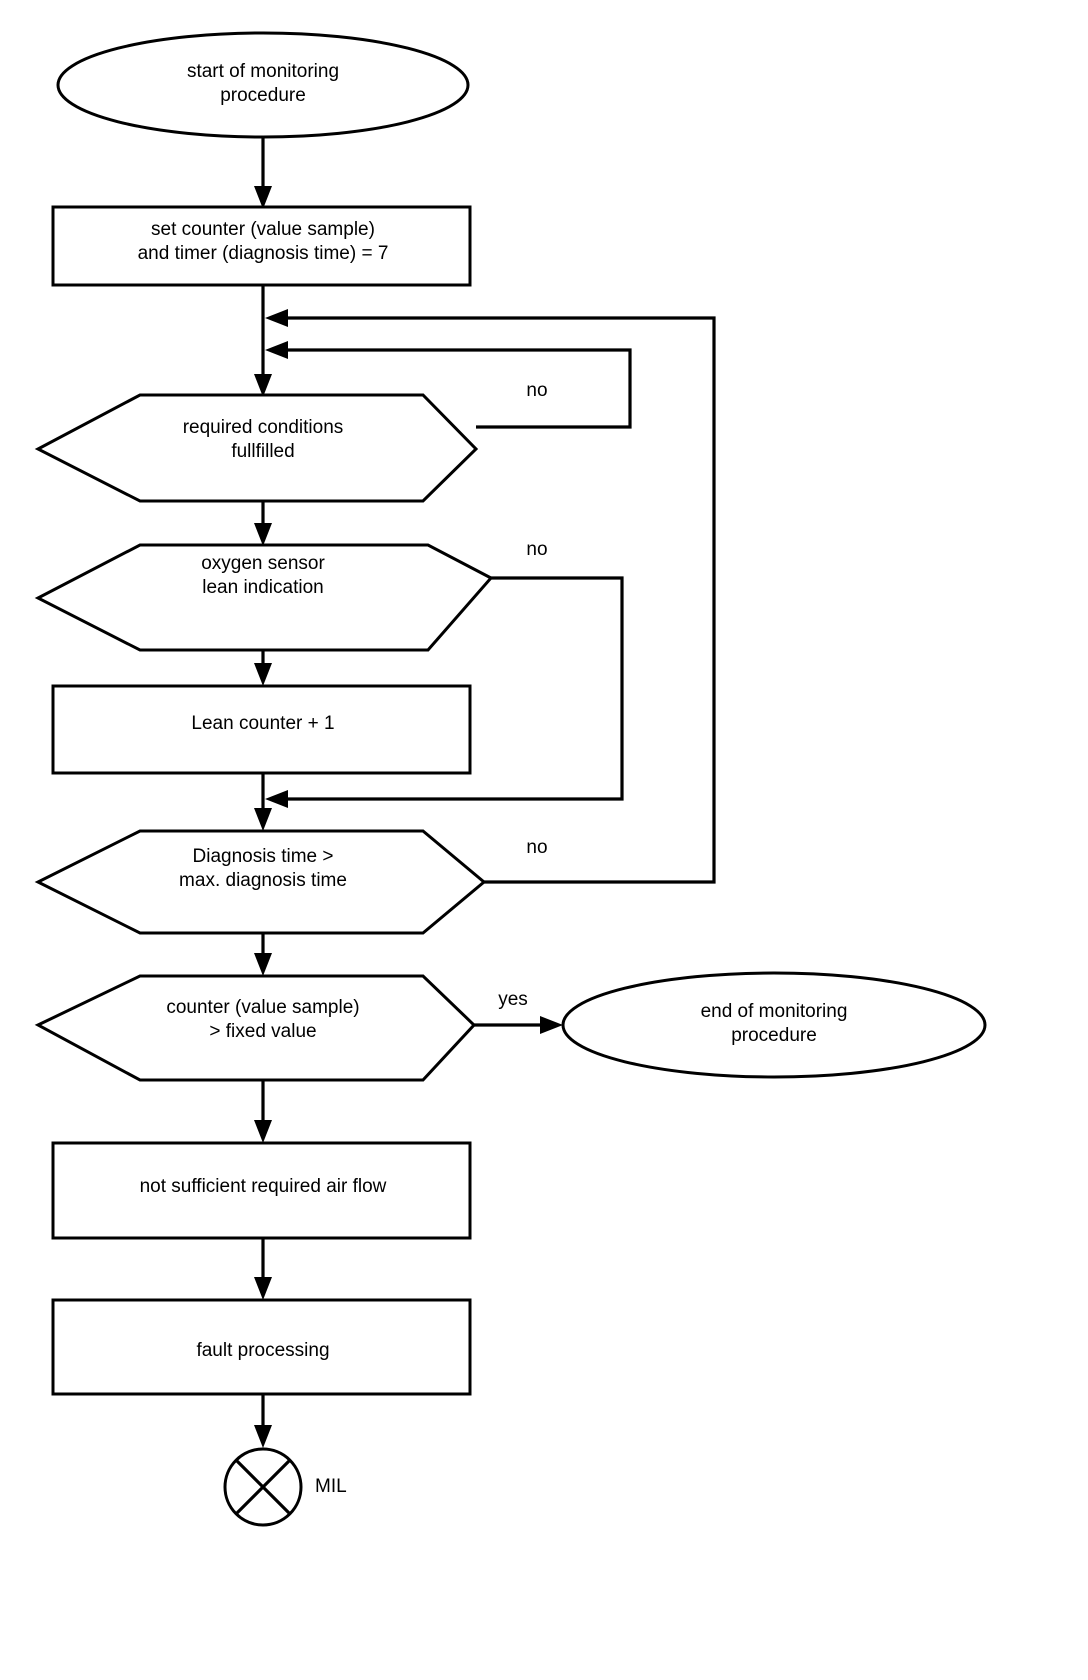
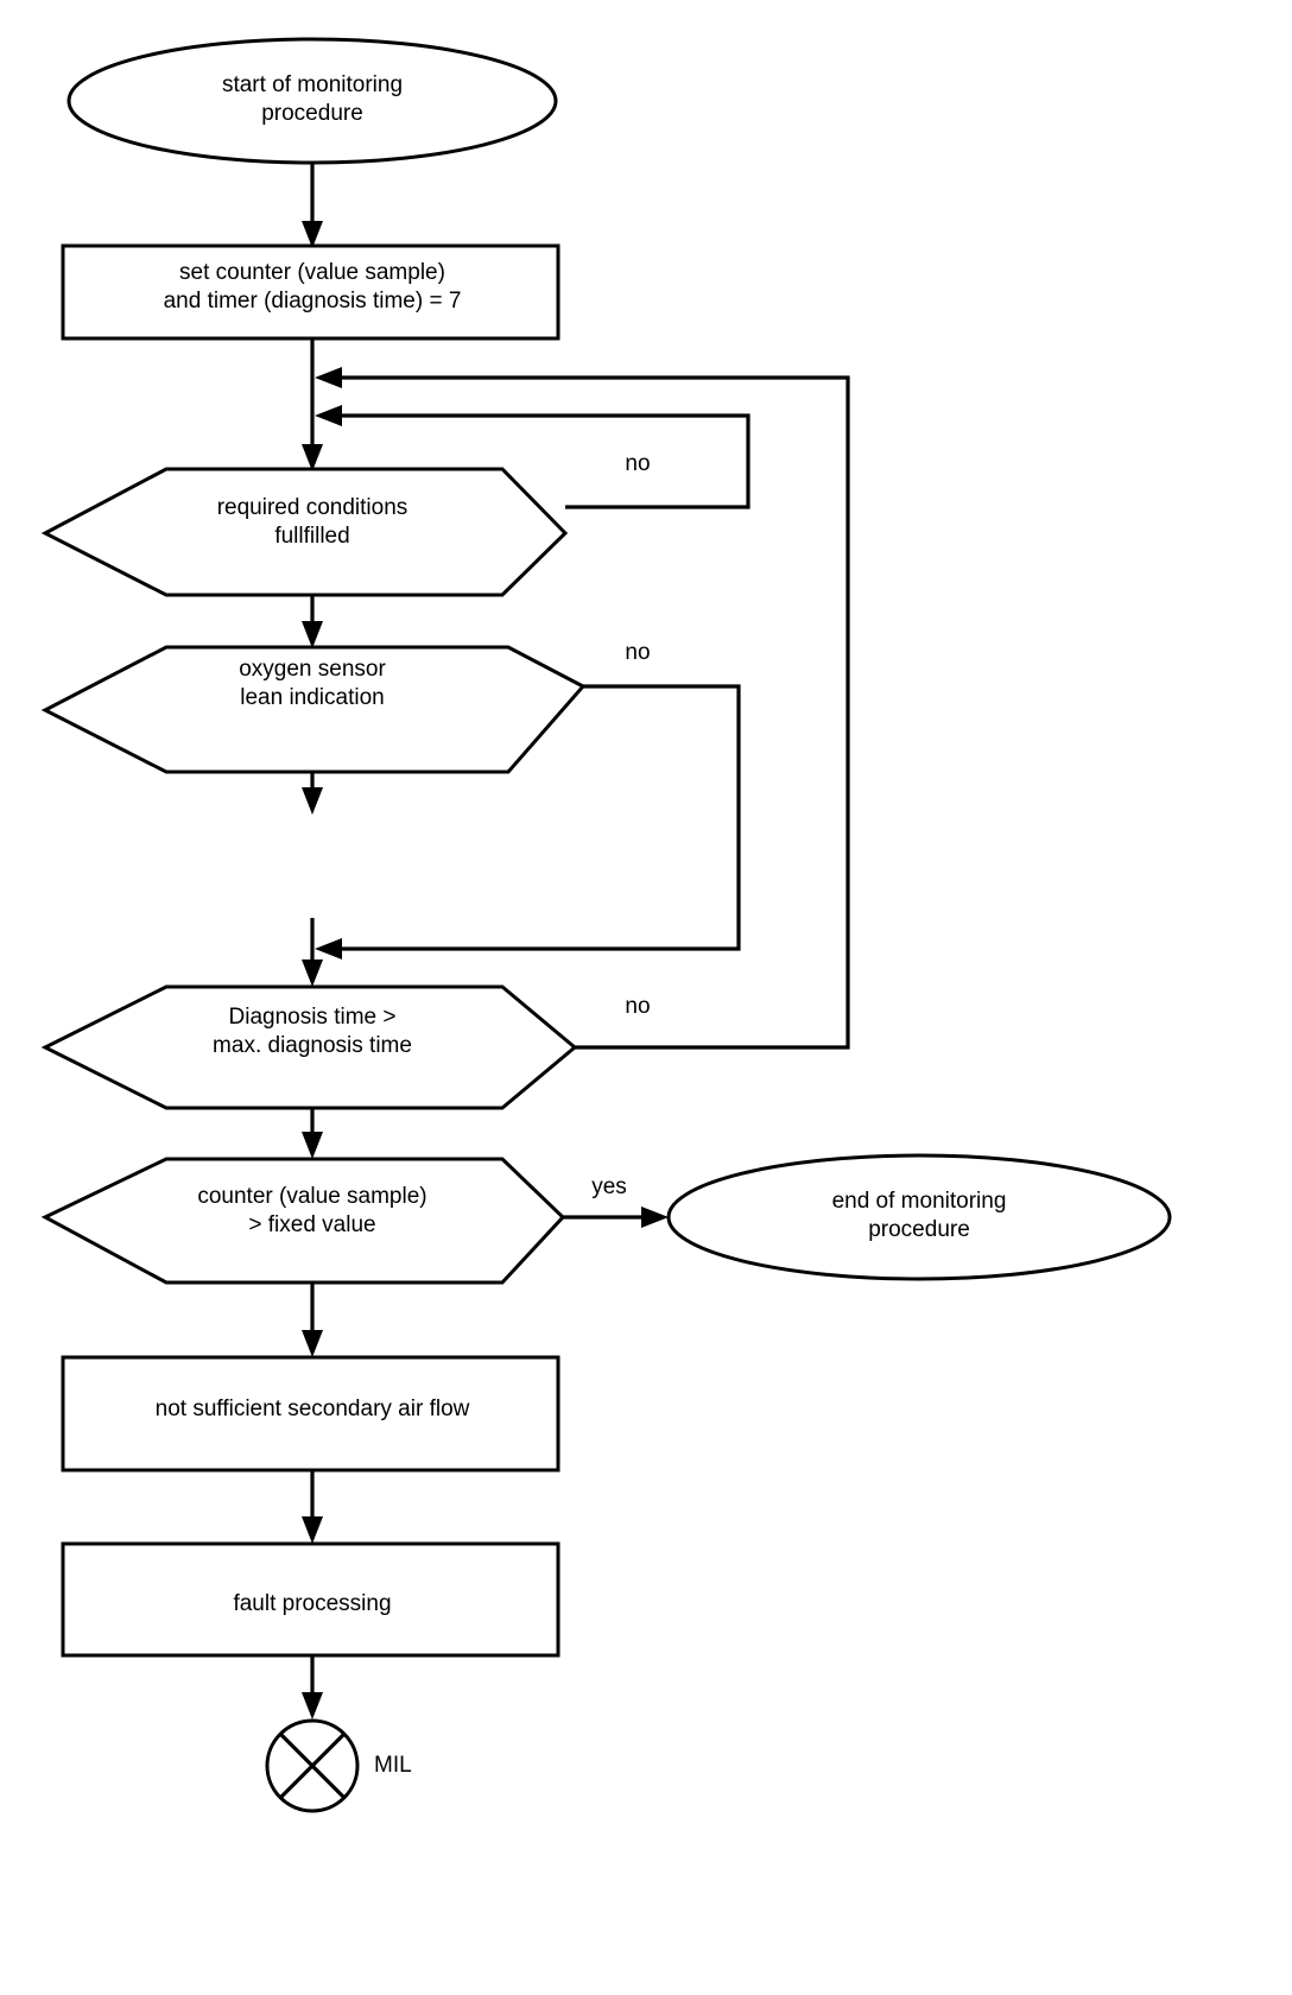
  start of monitoring
  procedure
  set counter (value sample)
  and timer (diagnosis time) = 7
  required conditions
  fullfilled
  no
  oxygen sensor
  lean indication
  no
- Lean counter + 1
  Diagnosis time >
  max. diagnosis time
  no
  counter (value sample)
  > fixed value
  yes
  end of monitoring
  procedure
- not sufficient required air flow
+ not sufficient secondary air flow
  fault processing
  MIL
